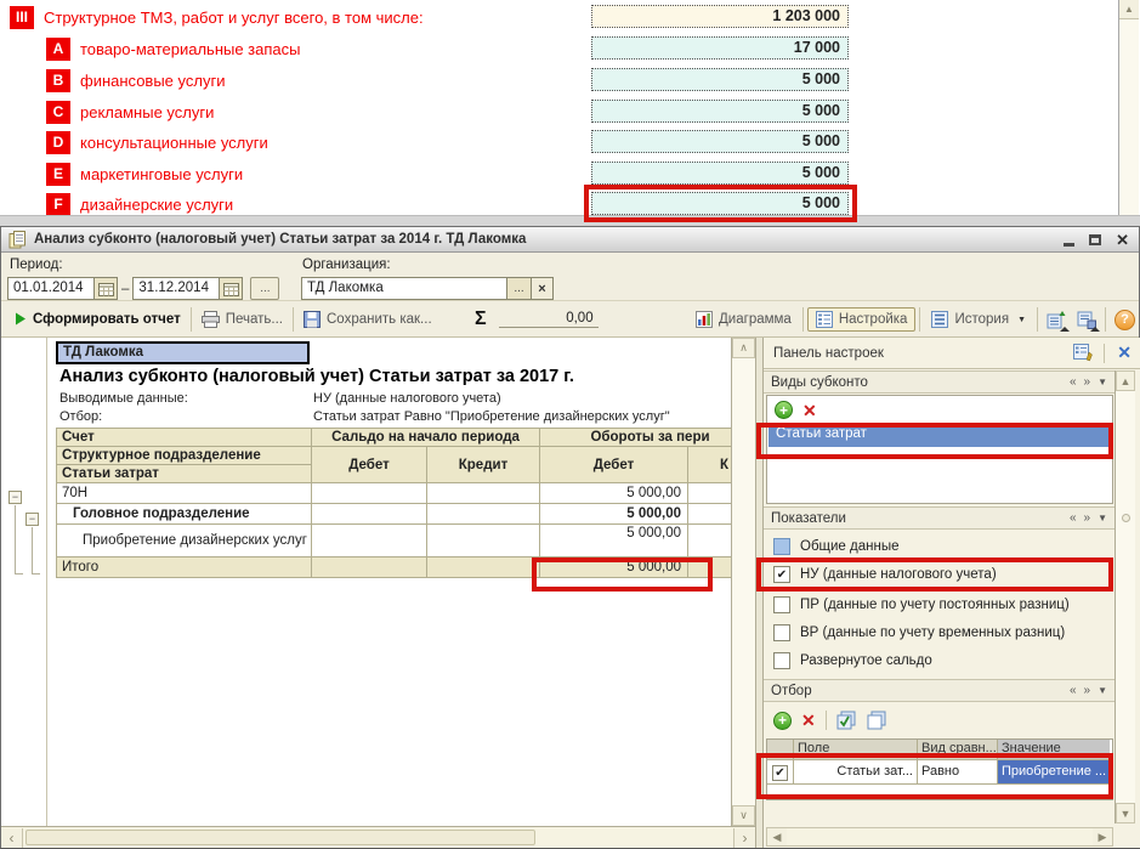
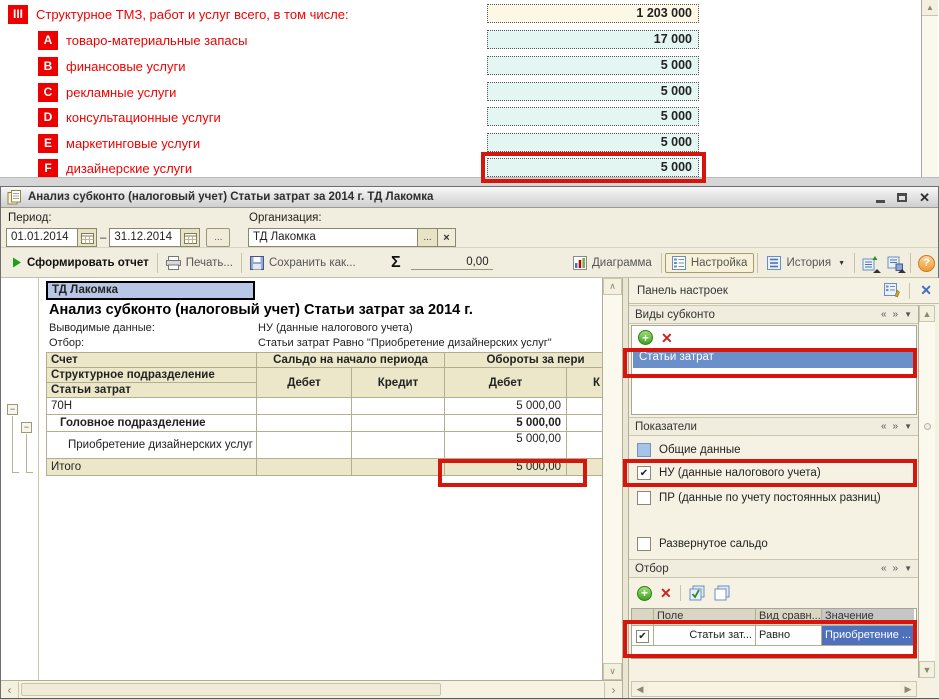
  III
  Структурное ТМЗ, работ и услуг всего, в том числе:
  1 203 000
  A
  товаро-материальные запасы
  17 000
  B
  финансовые услуги
  5 000
  C
  рекламные услуги
  5 000
  D
  консультационные услуги
  5 000
  E
  маркетинговые услуги
  5 000
  F
  дизайнерские услуги
  5 000
  ▲
  Анализ субконто (налоговый учет) Статьи затрат за 2014 г. ТД Лакомка
  ✕
  Период:
  01.01.2014
  –
  31.12.2014
  ...
  Организация:
  ТД Лакомка
  ...
  ×
  Сформировать отчет
  Печать...
  Сохранить как...
  Σ
  0,00
  Диаграмма
  Настройка
  История
  ?
  −
  −
  ТД Лакомка
- Анализ субконто (налоговый учет) Статьи затрат за 2017 г.
+ Анализ субконто (налоговый учет) Статьи затрат за 2014 г.
  Выводимые данные:
  НУ (данные налогового учета)
  Отбор:
  Статьи затрат Равно "Приобретение дизайнерских услуг"
  Счет	Сальдо на начало периода	Обороты за пери
  Структурное подразделение	Дебет	Кредит	Дебет	К
  Статьи затрат
  70Н			5 000,00
  Головное подразделение			5 000,00
  Приобретение дизайнерских услуг			5 000,00
  Итого			5 000,00
  ∧
  ∨
  ‹
  ›
  Панель настроек
  ✕
  Виды субконто
  «
  »
  ▼
  +
  ✕
  Статьи затрат
  Показатели
  «
  »
  ▼
  Общие данные
  ✔
  НУ (данные налогового учета)
  ПР (данные по учету постоянных разниц)
- ВР (данные по учету временных разниц)
  Развернутое сальдо
  Отбор
  «
  »
  ▼
  +
  ✕
  Поле
  Вид сравн...
  Значение
  ✔
  Статьи зат...
  Равно
  Приобретение ...
  ◀
  ▶
  ▲
  ▼
